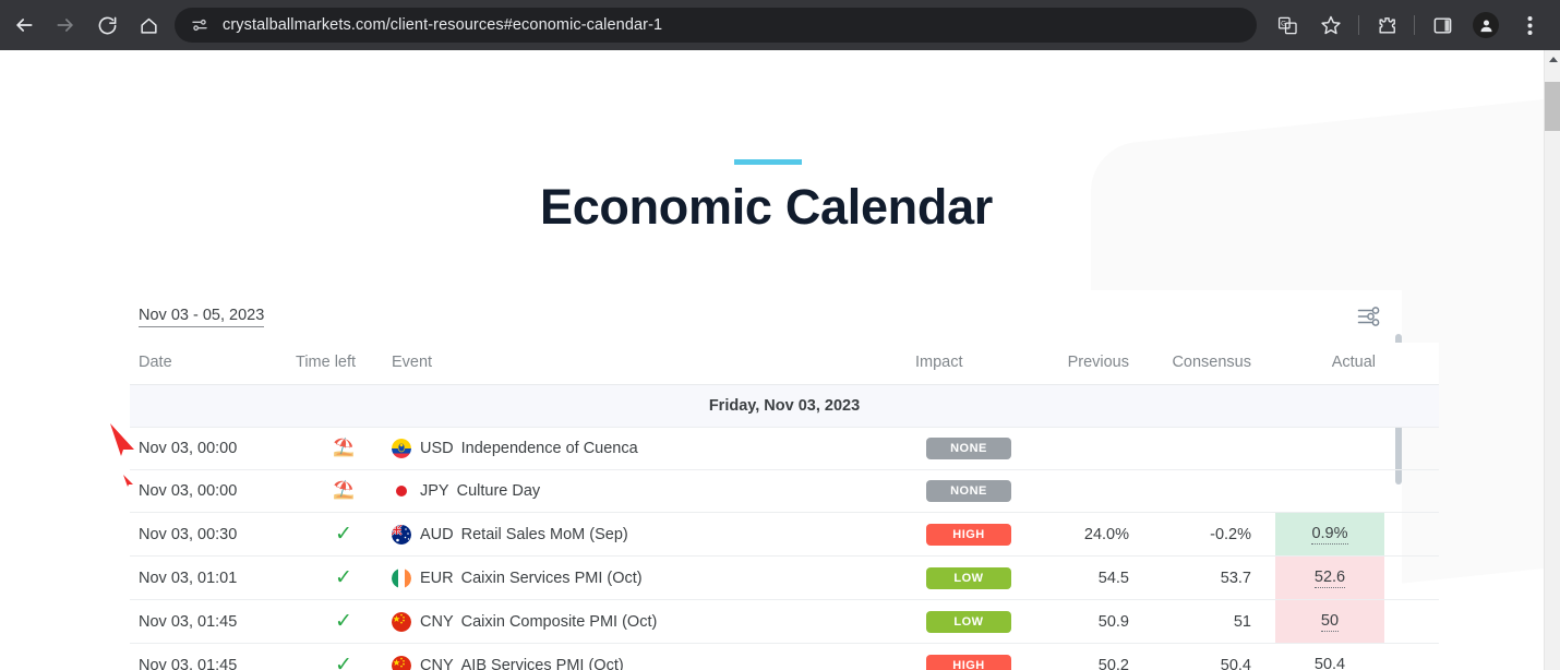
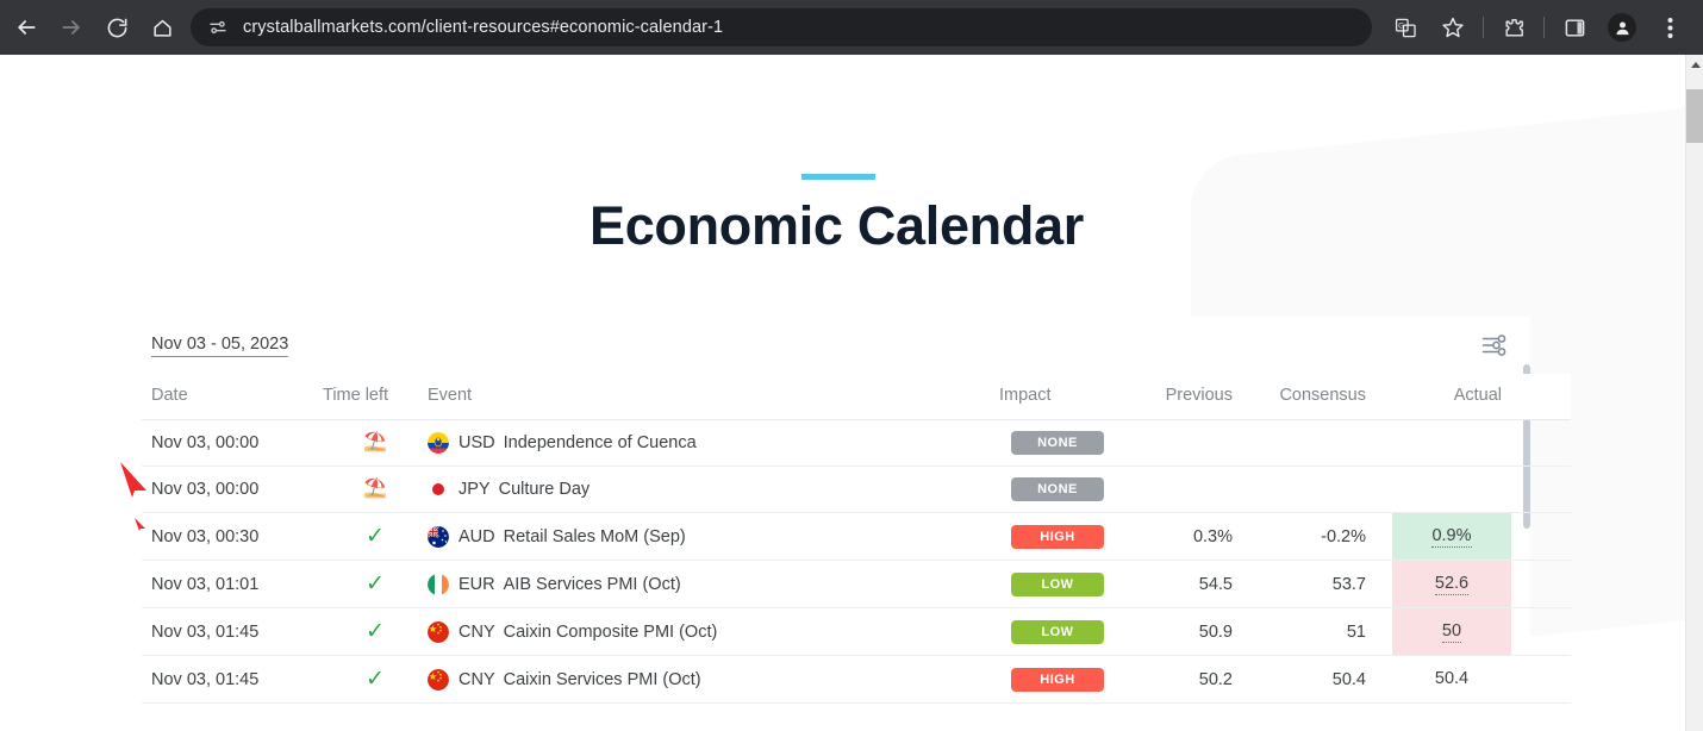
  crystalballmarkets.com/client-resources#economic-calendar-1
  Economic Calendar
  Nov 03 - 05, 2023
  Date	Time left	Event	Impact	Previous	Consensus	Actual
- Friday, Nov 03, 2023
  Nov 03, 00:00	⛱️	USD Independence of Cuenca	NONE
  Nov 03, 00:00	⛱️	JPY Culture Day	NONE
- Nov 03, 00:30	✓	AUD Retail Sales MoM (Sep)	HIGH	24.0%	-0.2%	0.9%
+ Nov 03, 00:30	✓	AUD Retail Sales MoM (Sep)	HIGH	0.3%	-0.2%	0.9%
- Nov 03, 01:01	✓	EUR Caixin Services PMI (Oct)	LOW	54.5	53.7	52.6
+ Nov 03, 01:01	✓	EUR AIB Services PMI (Oct)	LOW	54.5	53.7	52.6
  Nov 03, 01:45	✓	CNY Caixin Composite PMI (Oct)	LOW	50.9	51	50
- Nov 03, 01:45	✓	CNY AIB Services PMI (Oct)	HIGH	50.2	50.4	50.4
+ Nov 03, 01:45	✓	CNY Caixin Services PMI (Oct)	HIGH	50.2	50.4	50.4
